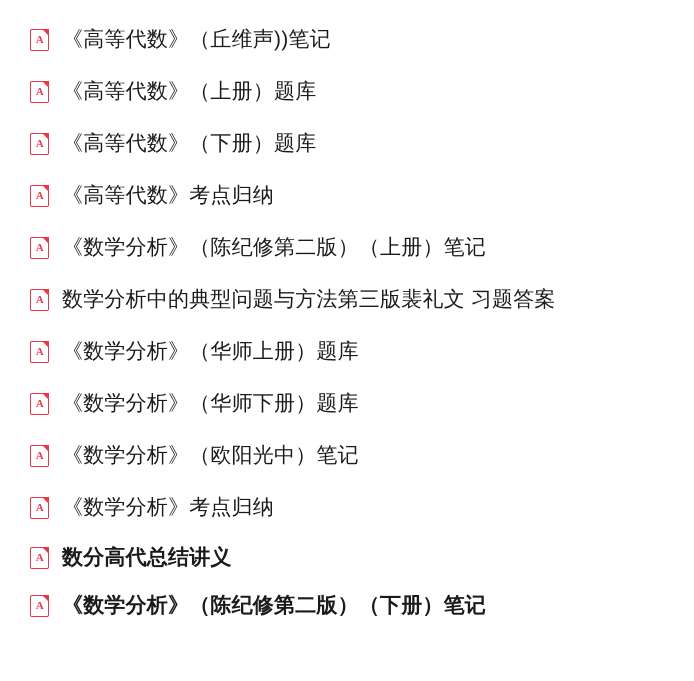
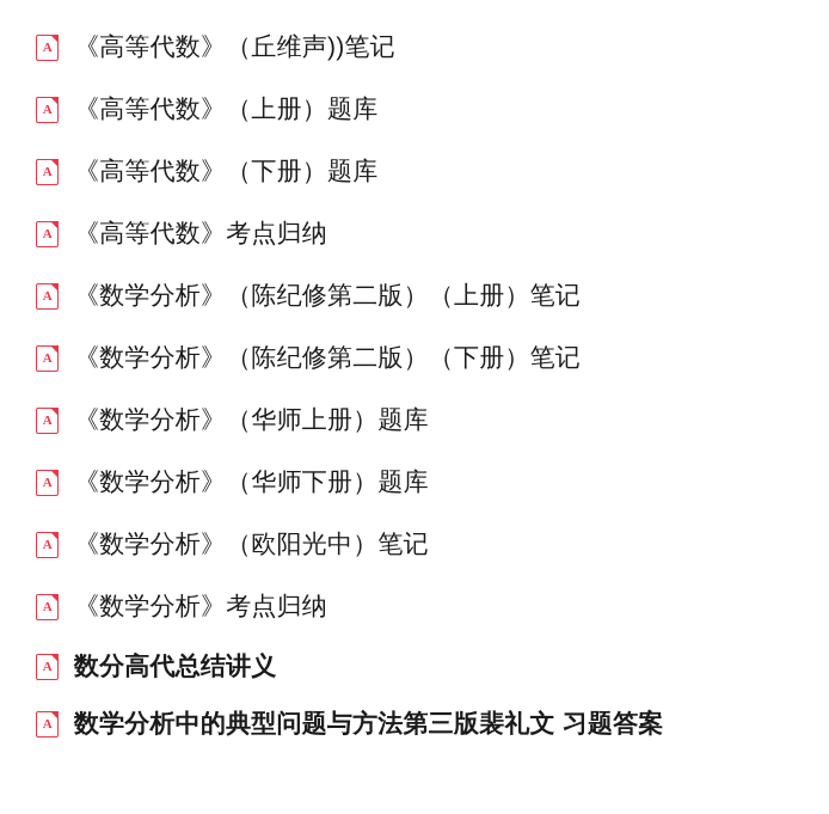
  A
  《高等代数》（丘维声))笔记
  A
  《高等代数》（上册）题库
  A
  《高等代数》（下册）题库
  A
  《高等代数》考点归纳
  A
  《数学分析》（陈纪修第二版）（上册）笔记
  A
- 数学分析中的典型问题与方法第三版裴礼文 习题答案
+ 《数学分析》（陈纪修第二版）（下册）笔记
  A
  《数学分析》（华师上册）题库
  A
  《数学分析》（华师下册）题库
  A
  《数学分析》（欧阳光中）笔记
  A
  《数学分析》考点归纳
  A
  数分高代总结讲义
  A
- 《数学分析》（陈纪修第二版）（下册）笔记
+ 数学分析中的典型问题与方法第三版裴礼文 习题答案
